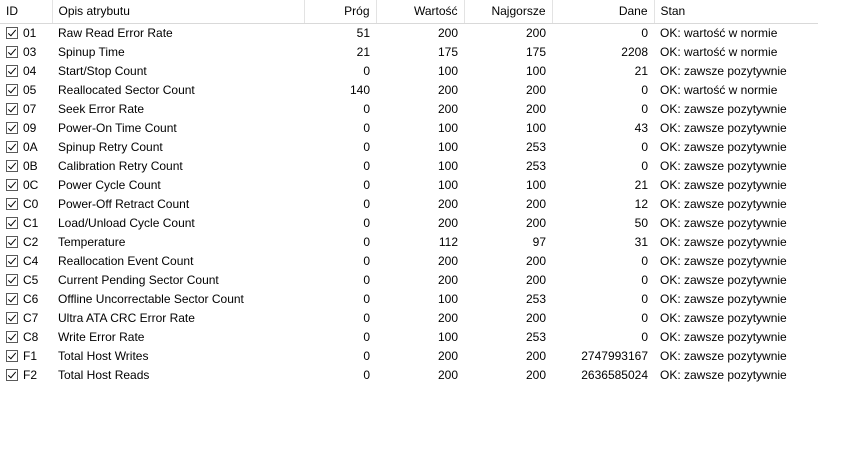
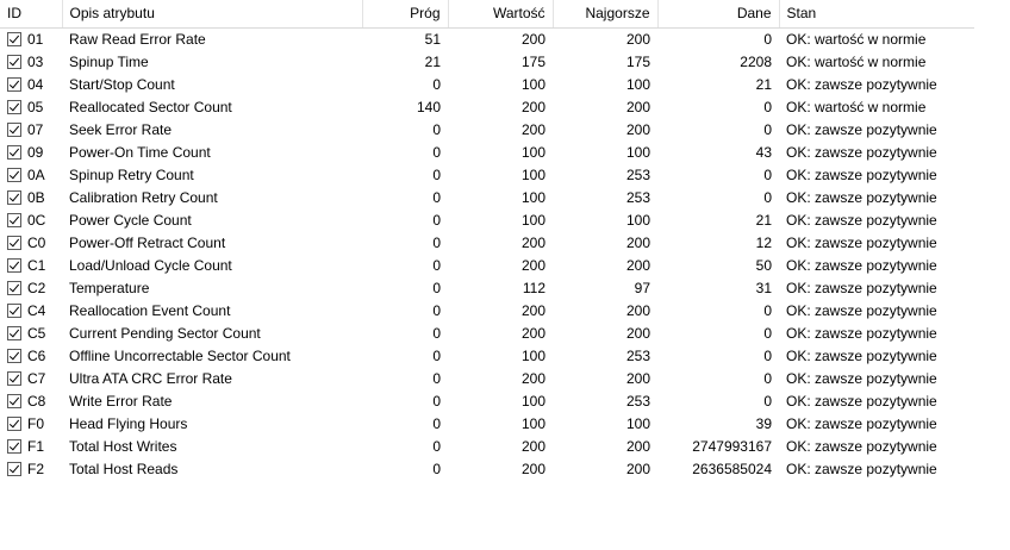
  ID	Opis atrybutu	Próg	Wartość	Najgorsze	Dane	Stan
  01	Raw Read Error Rate	51	200	200	0	OK: wartość w normie
  03	Spinup Time	21	175	175	2208	OK: wartość w normie
  04	Start/Stop Count	0	100	100	21	OK: zawsze pozytywnie
  05	Reallocated Sector Count	140	200	200	0	OK: wartość w normie
  07	Seek Error Rate	0	200	200	0	OK: zawsze pozytywnie
  09	Power-On Time Count	0	100	100	43	OK: zawsze pozytywnie
  0A	Spinup Retry Count	0	100	253	0	OK: zawsze pozytywnie
  0B	Calibration Retry Count	0	100	253	0	OK: zawsze pozytywnie
  0C	Power Cycle Count	0	100	100	21	OK: zawsze pozytywnie
  C0	Power-Off Retract Count	0	200	200	12	OK: zawsze pozytywnie
  C1	Load/Unload Cycle Count	0	200	200	50	OK: zawsze pozytywnie
  C2	Temperature	0	112	97	31	OK: zawsze pozytywnie
  C4	Reallocation Event Count	0	200	200	0	OK: zawsze pozytywnie
  C5	Current Pending Sector Count	0	200	200	0	OK: zawsze pozytywnie
  C6	Offline Uncorrectable Sector Count	0	100	253	0	OK: zawsze pozytywnie
  C7	Ultra ATA CRC Error Rate	0	200	200	0	OK: zawsze pozytywnie
  C8	Write Error Rate	0	100	253	0	OK: zawsze pozytywnie
+ F0	Head Flying Hours	0	100	100	39	OK: zawsze pozytywnie
  F1	Total Host Writes	0	200	200	2747993167	OK: zawsze pozytywnie
  F2	Total Host Reads	0	200	200	2636585024	OK: zawsze pozytywnie
